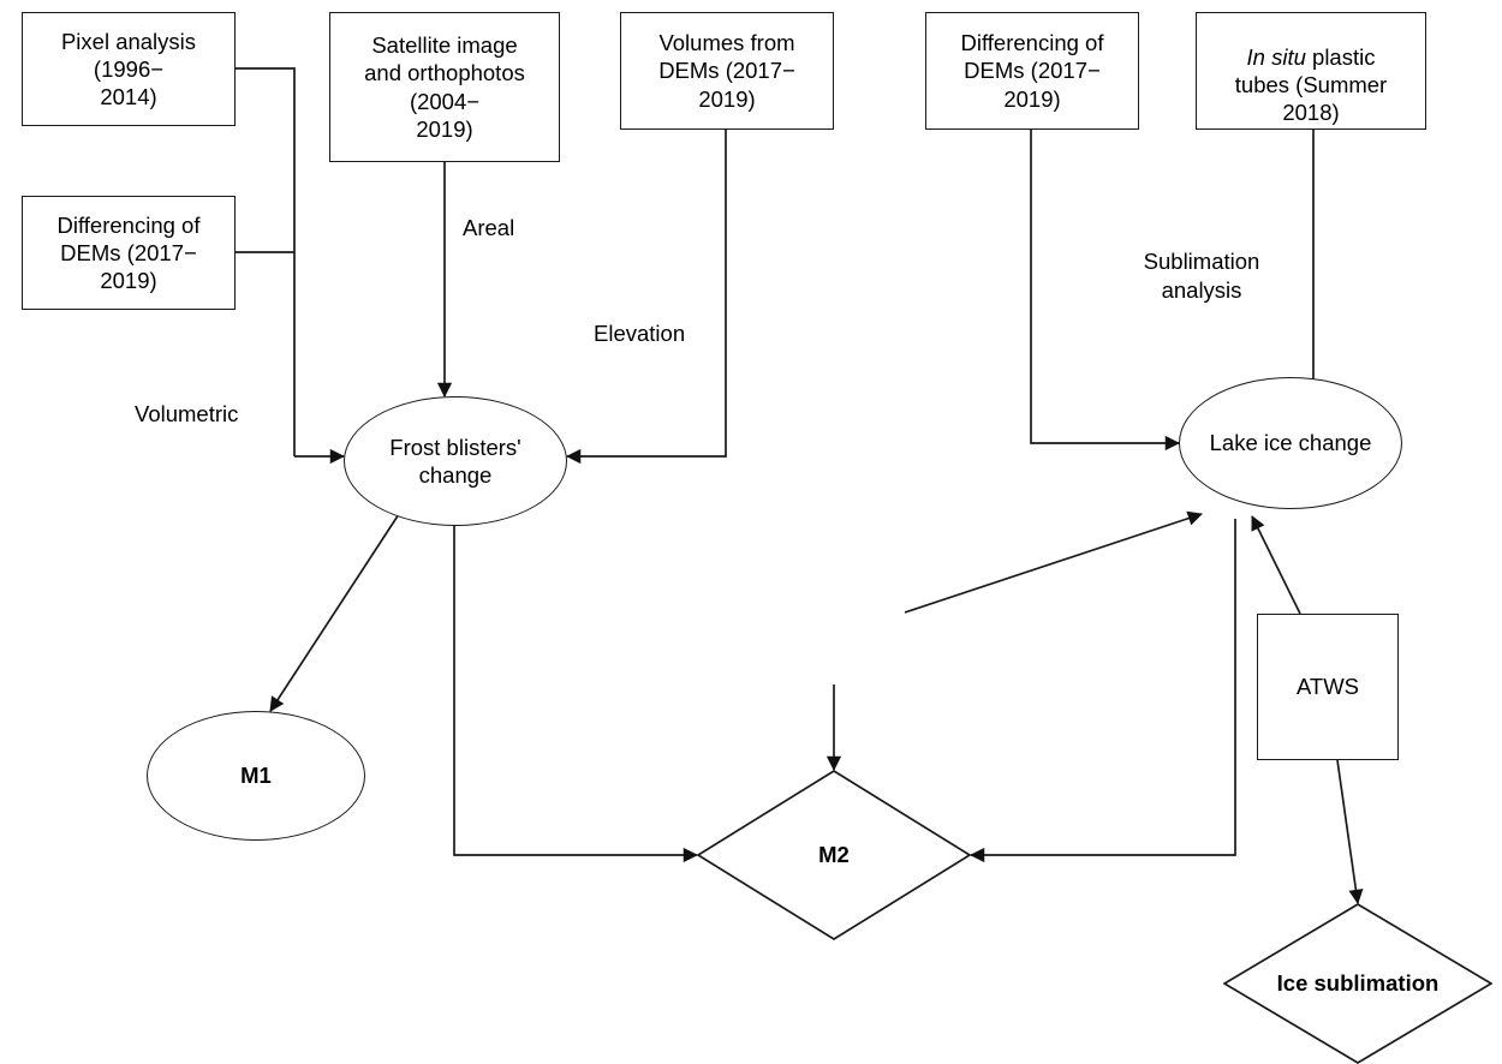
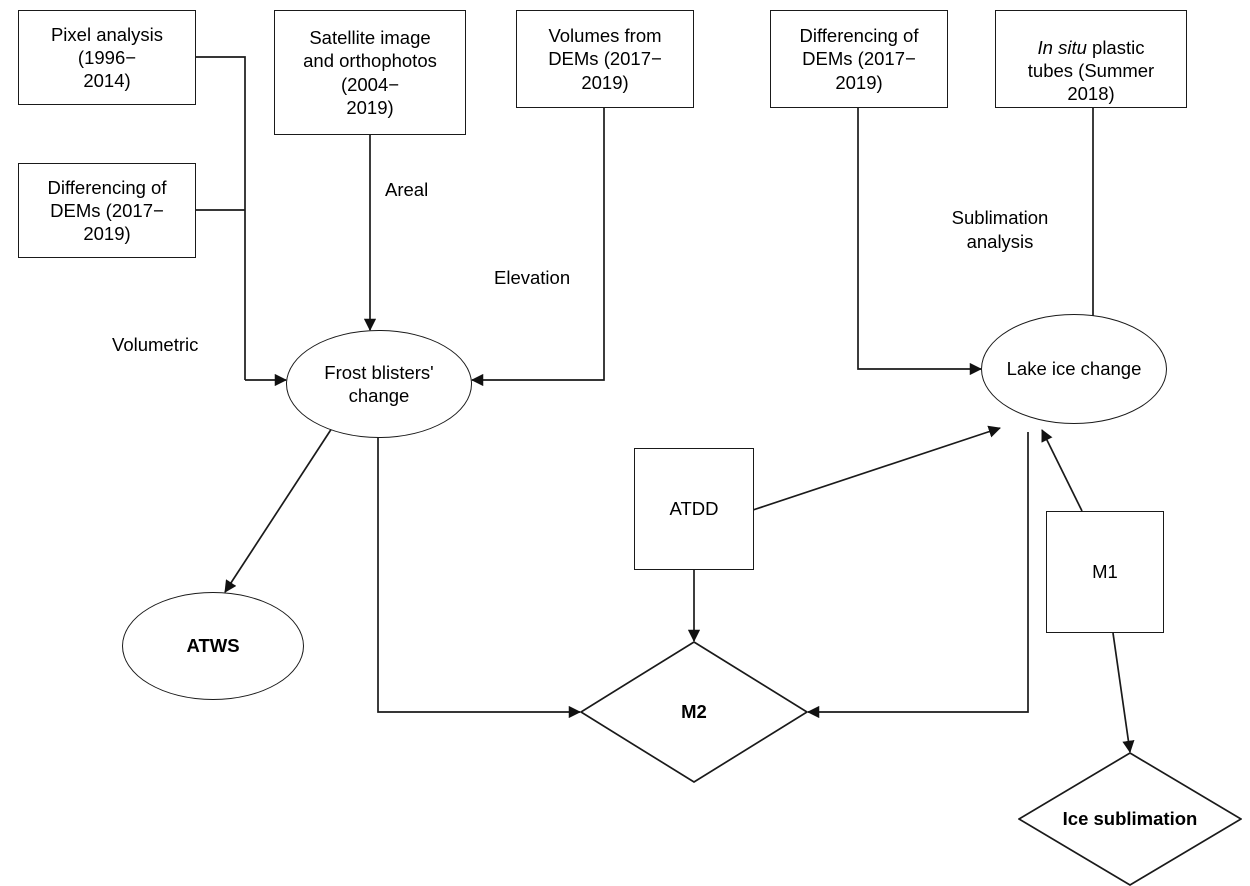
  Pixel analysis
  (1996−
  2014)
  Differencing of
  DEMs (2017−
  2019)
  Satellite image
  and orthophotos
  (2004−
  2019)
  Volumes from
  DEMs (2017−
  2019)
  Differencing of
  DEMs (2017−
  2019)
  In situ plastic
  tubes (Summer
  2018)
  Frost blisters'
  change
  Lake ice change
- M1
+ ATWS
+ ATDD
- ATWS
+ M1
  M2
  Ice sublimation
  Volumetric
  Areal
  Elevation
  Sublimation
  analysis
